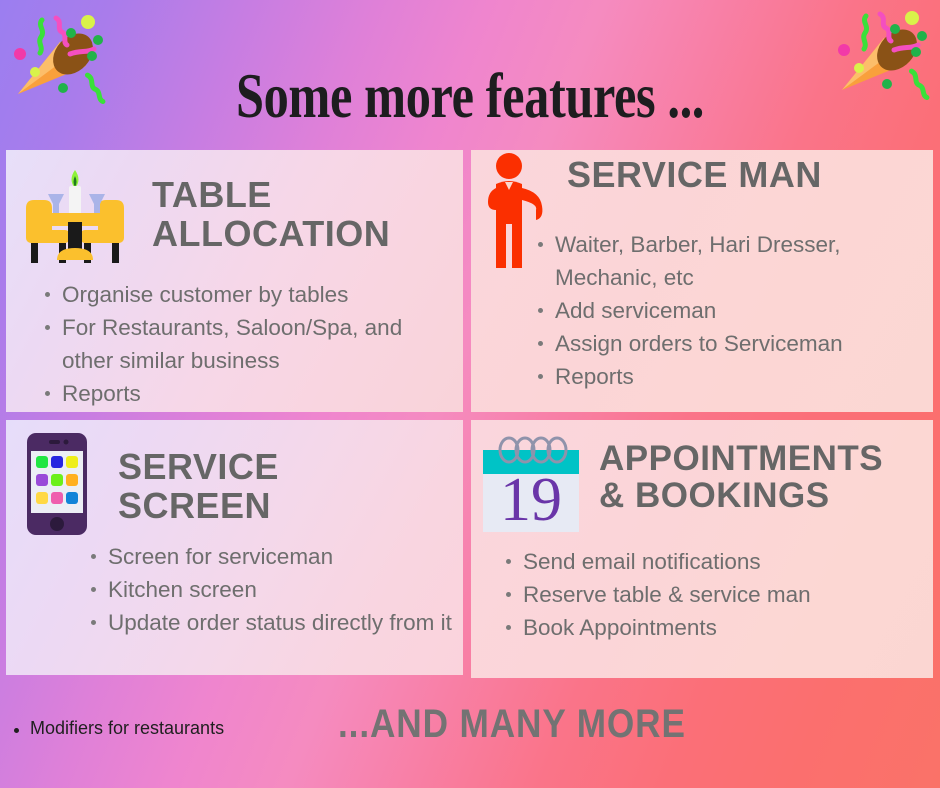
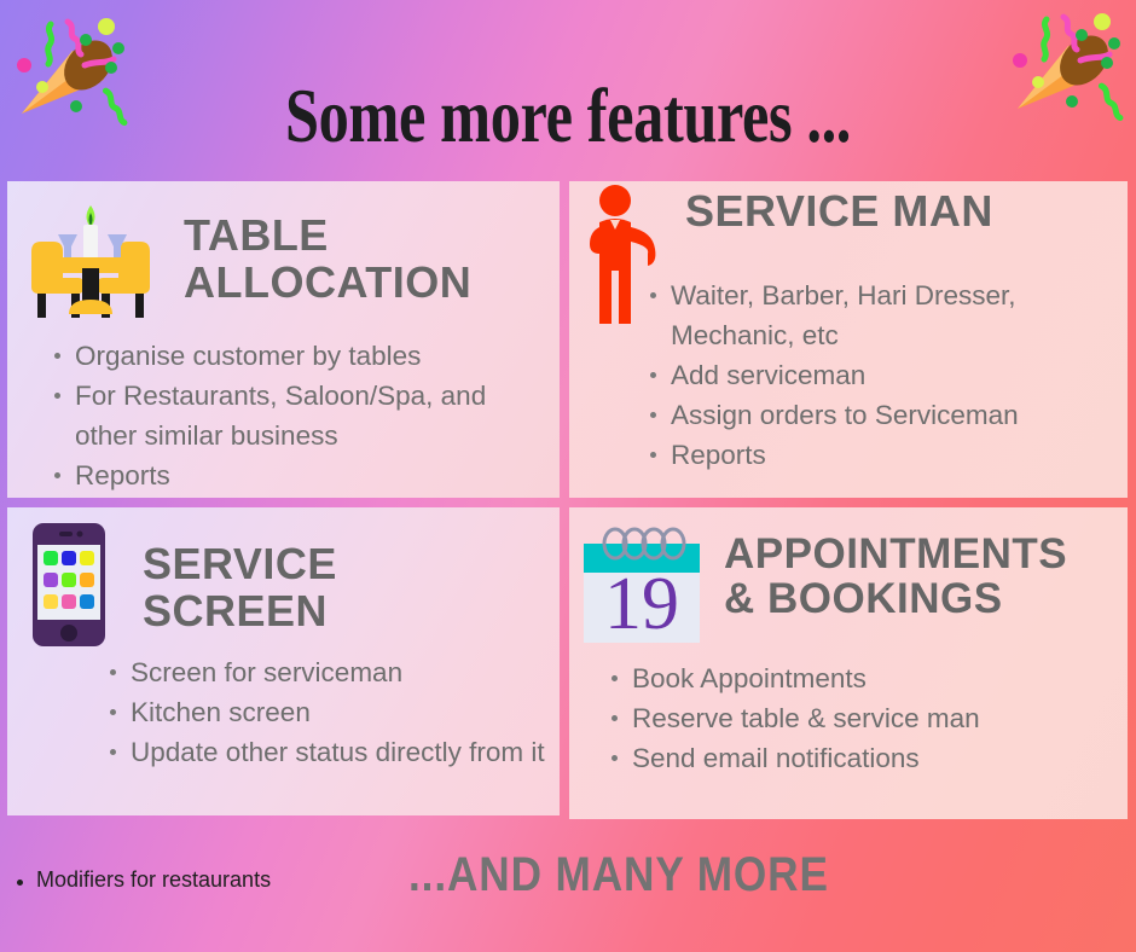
  Some more features ...
  TABLE
  ALLOCATION
  Organise customer by tables
  For Restaurants, Saloon/Spa, and other similar business
  Reports
  SERVICE MAN
  Waiter, Barber, Hari Dresser, Mechanic, etc
  Add serviceman
  Assign orders to Serviceman
  Reports
  SERVICE
  SCREEN
  Screen for serviceman
  Kitchen screen
- Update order status directly from it
+ Update other status directly from it
  19
  APPOINTMENTS
  & BOOKINGS
- Send email notifications
+ Book Appointments
  Reserve table & service man
- Book Appointments
+ Send email notifications
  Modifiers for restaurants
  ...AND MANY MORE
